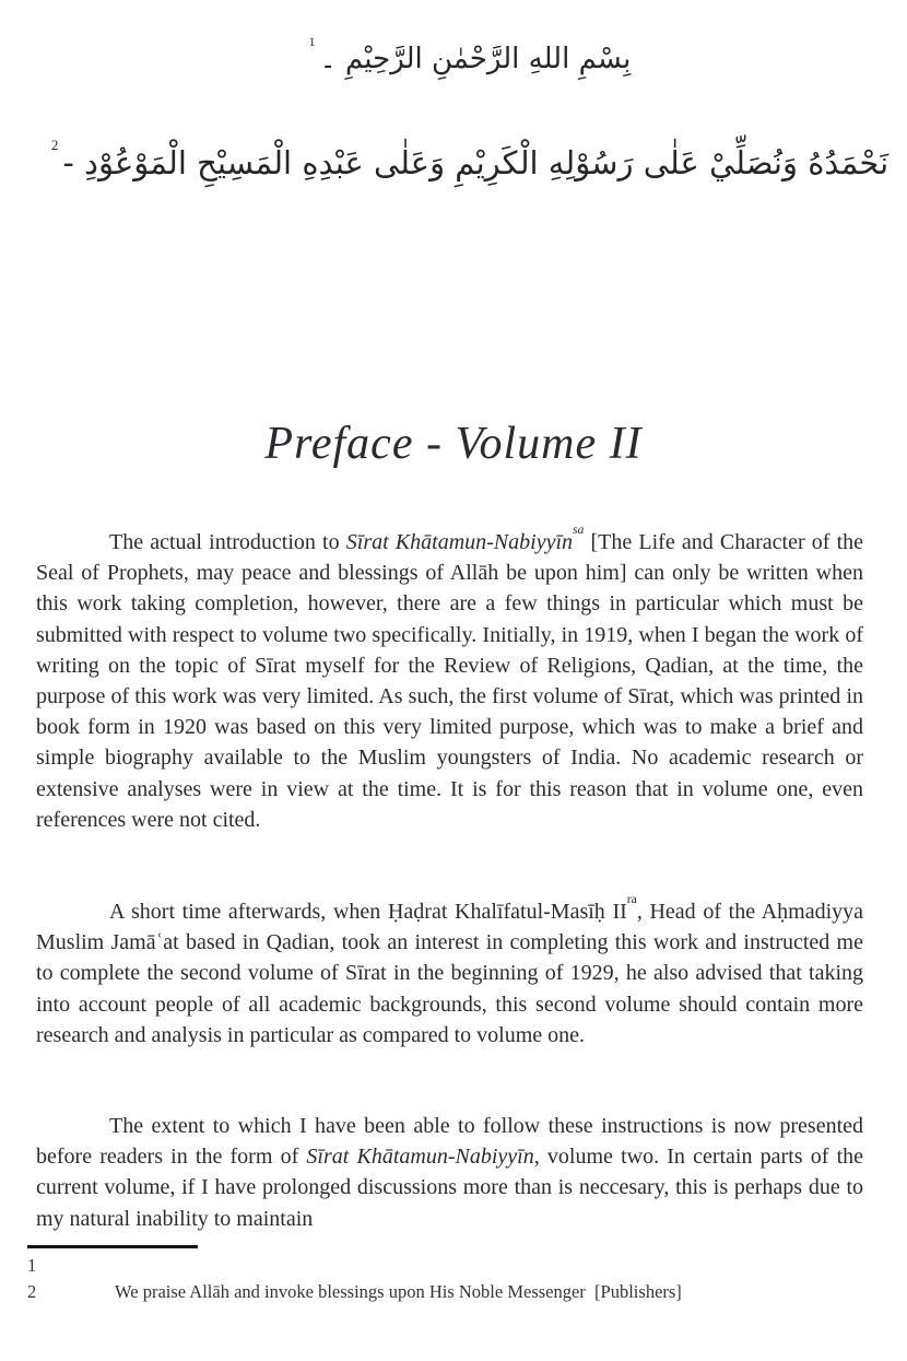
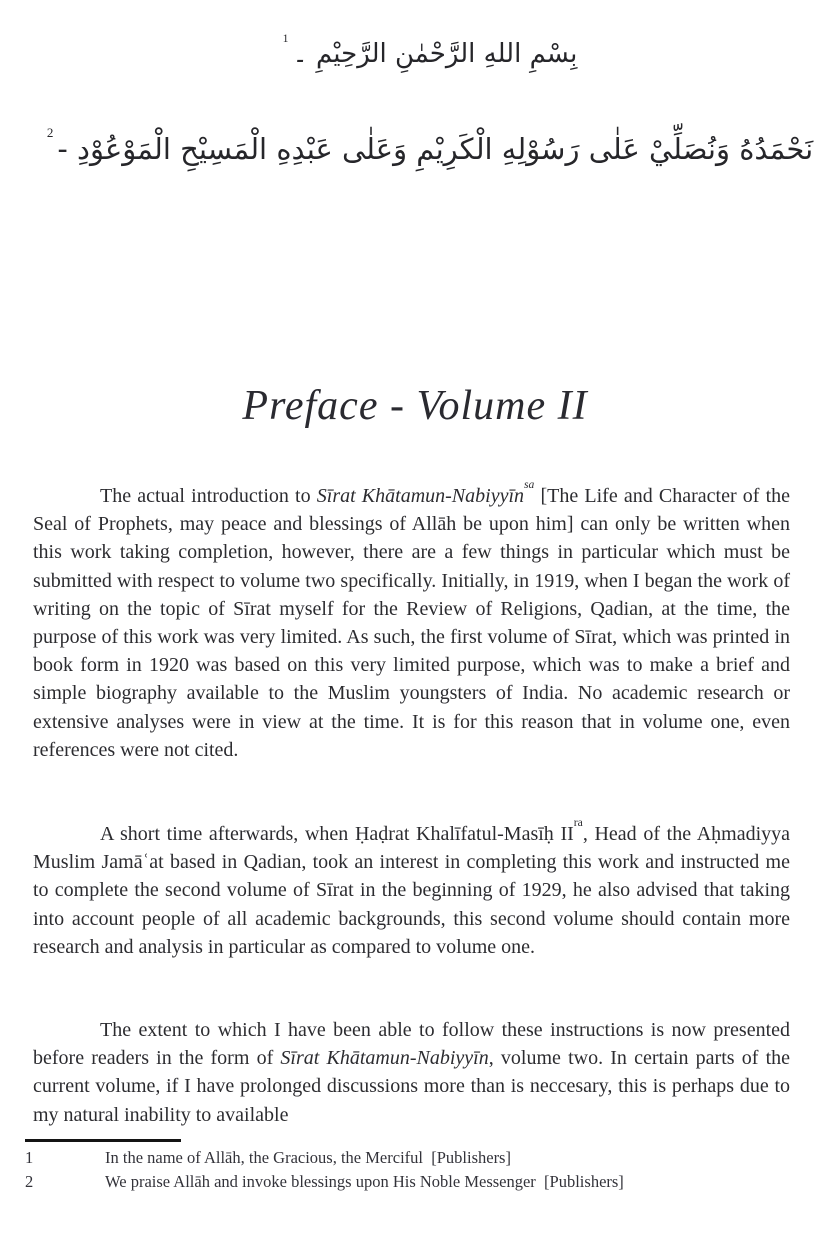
  بِسْمِ اللهِ الرَّحْمٰنِ الرَّحِيْمِ ۔1
  نَحْمَدُهُ وَنُصَلِّيْ عَلٰى رَسُوْلِهِ الْكَرِيْمِ وَعَلٰى عَبْدِهِ الْمَسِيْحِ الْمَوْعُوْدِ -2
  Preface - Volume II
  The actual introduction to Sīrat Khātamun-Nabiyyīnsa [The Life and Character of the Seal of Prophets, may peace and blessings of Allāh be upon him] can only be written when this work taking completion, however, there are a few things in particular which must be submitted with respect to volume two specifically. Initially, in 1919, when I began the work of writing on the topic of Sīrat myself for the Review of Religions, Qadian, at the time, the purpose of this work was very limited. As such, the first volume of Sīrat, which was printed in book form in 1920 was based on this very limited purpose, which was to make a brief and simple biography available to the Muslim youngsters of India. No academic research or extensive analyses were in view at the time. It is for this reason that in volume one, even references were not cited.
  A short time afterwards, when Ḥaḍrat Khalīfatul-Masīḥ IIra, Head of the Aḥmadiyya Muslim Jamāʿat based in Qadian, took an interest in completing this work and instructed me to complete the second volume of Sīrat in the beginning of 1929, he also advised that taking into account people of all academic backgrounds, this second volume should contain more research and analysis in particular as compared to volume one.
- The extent to which I have been able to follow these instructions is now presented before readers in the form of Sīrat Khātamun-Nabiyyīn, volume two. In certain parts of the current volume, if I have prolonged discussions more than is neccesary, this is perhaps due to my natural inability to maintain
+ The extent to which I have been able to follow these instructions is now presented before readers in the form of Sīrat Khātamun-Nabiyyīn, volume two. In certain parts of the current volume, if I have prolonged discussions more than is neccesary, this is perhaps due to my natural inability to available
  1
+ In the name of Allāh, the Gracious, the Merciful [Publishers]
  2
  We praise Allāh and invoke blessings upon His Noble Messenger [Publishers]
